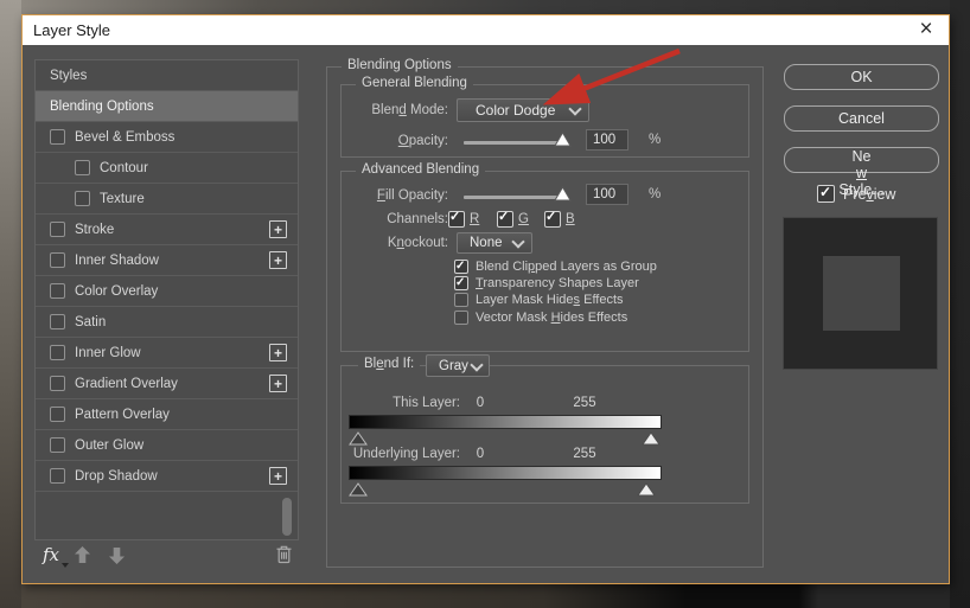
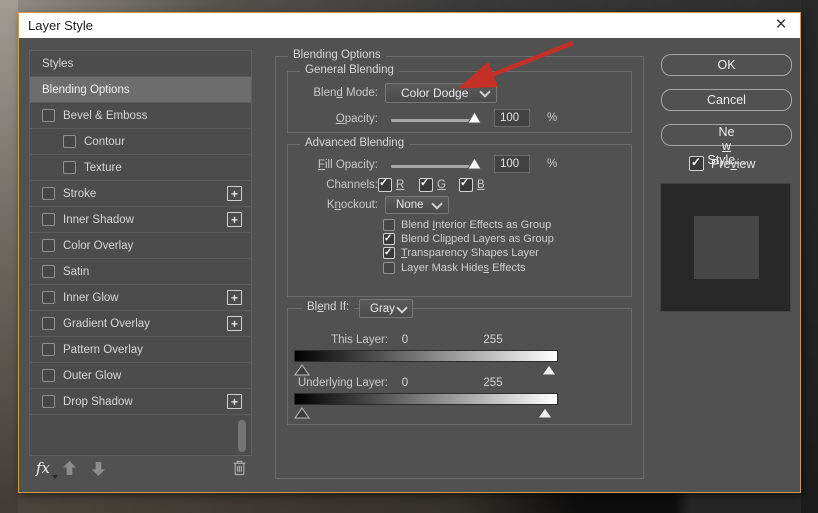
  Layer Style
  ×
  Styles
  Blending Options
  Bevel & Emboss
  Contour
  Texture
  Stroke
  +
  Inner Shadow
  +
  Color Overlay
  Satin
  Inner Glow
  +
  Gradient Overlay
  +
  Pattern Overlay
  Outer Glow
  Drop Shadow
  +
  fx
  Blending Options
  General Blending
  Blend Mode:
  Color Dodge
  Opacity:
  100
  %
  Advanced Blending
  Fill Opacity:
  100
  %
  Channels:
  R
  G
  B
  Knockout:
  None
+ Blend Interior Effects as Group
  Blend Clipped Layers as Group
  Transparency Shapes Layer
  Layer Mask Hides Effects
- Vector Mask Hides Effects
  Blend If:
  Gray
  This Layer:
  0
  255
  Underlying Layer:
  0
  255
  OK
  Cancel
  Ne
  w
  Preview
